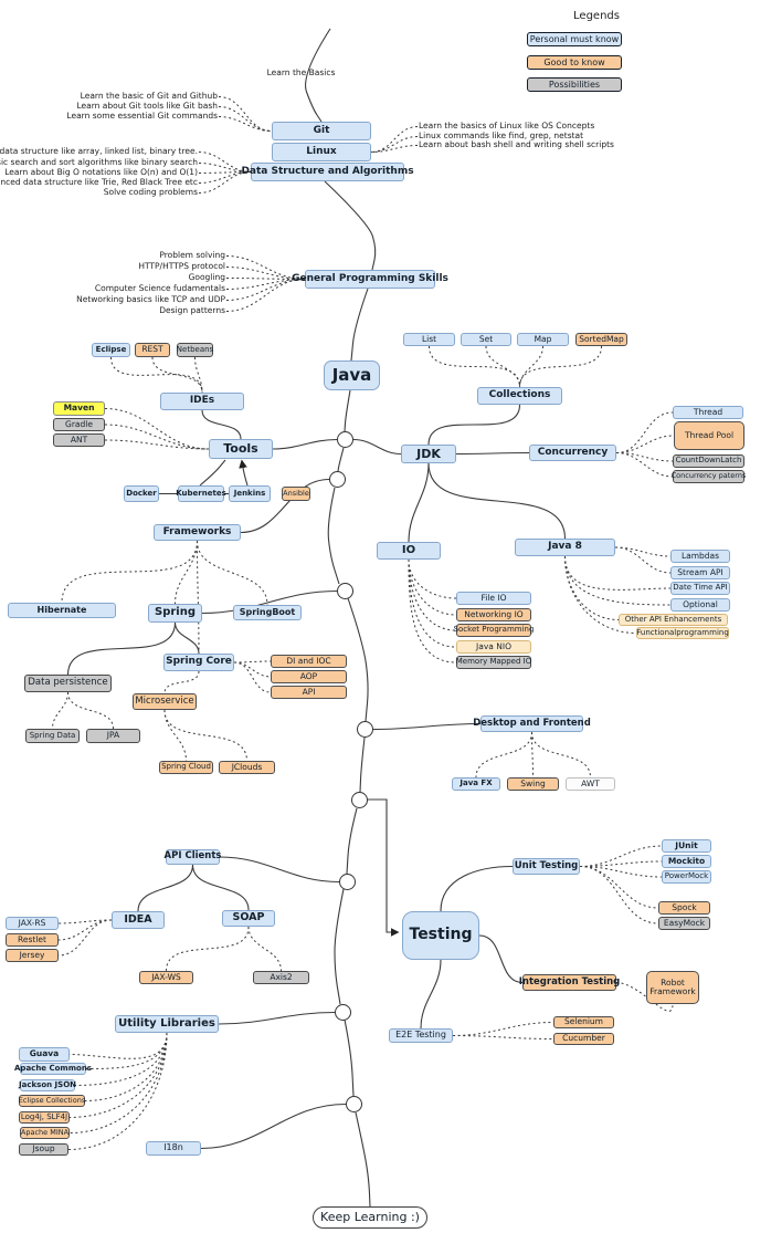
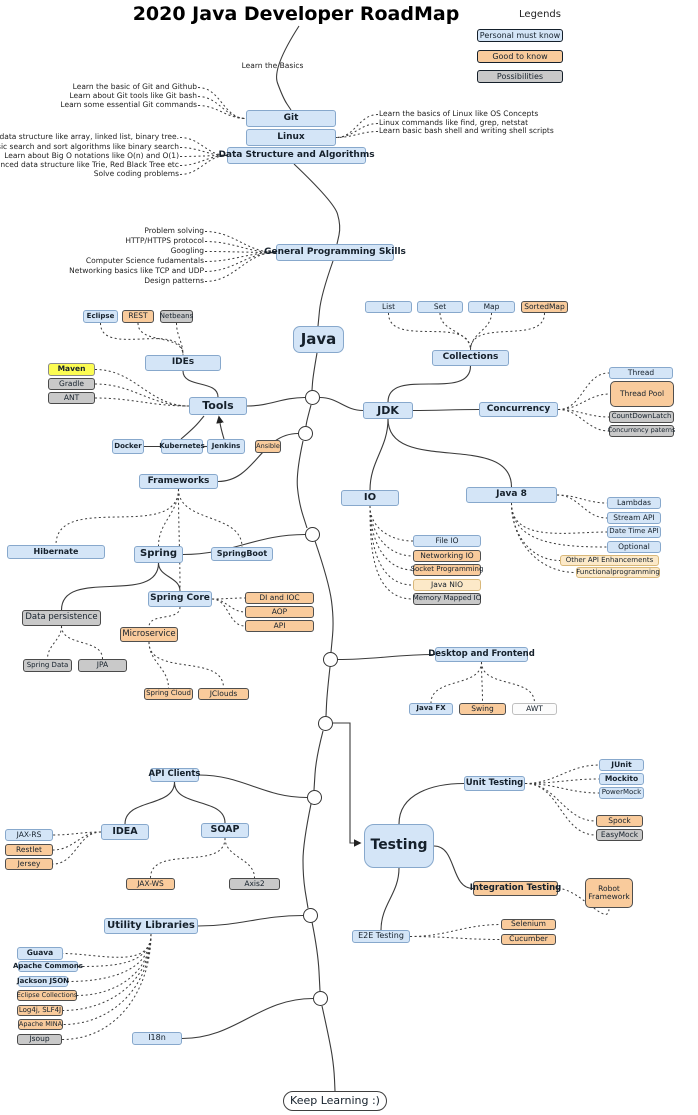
+ 2020 Java Developer RoadMap
  Legends
  Personal must know
  Good to know
  Possibilities
  Learn the Basics
  Learn the basic of Git and Github
  Learn about Git tools like Git bash
  Learn some essential Git commands
  Learn the basics of Linux like OS Concepts
  Linux commands like find, grep, netstat
- Learn about bash shell and writing shell scripts
+ Learn basic bash shell and writing shell scripts
  data structure like array, linked list, binary tree.
  ic search and sort algorithms like binary search
  Learn about Big O notations like O(n) and O(1)
  nced data structure like Trie, Red Black Tree etc
  Solve coding problems
  Problem solving
  HTTP/HTTPS protocol
  Googling
  Computer Science fudamentals
  Networking basics like TCP and UDP
  Design patterns
  Git
  Linux
  Data Structure and Algorithms
  General Programming Skills
  Java
  Eclipse
  REST
  Netbeans
  IDEs
  Maven
  Gradle
  ANT
  Tools
  Docker
  Kubernetes
  Jenkins
  Ansible
  Frameworks
  JDK
  Collections
  List
  Set
  Map
  SortedMap
  Concurrency
  Thread
  Thread Pool
  CountDownLatch
  Concurrency paterns
  IO
  File IO
  Networking IO
  Socket Programming
  Java NIO
  Memory Mapped IO
  Java 8
  Lambdas
  Stream API
  Date Time API
  Optional
  Other API Enhancements
  Functionalprogramming
  Hibernate
  Spring
  SpringBoot
  Spring Core
  DI and IOC
  AOP
  API
  Data persistence
  Microservice
  Spring Data
  JPA
  Spring Cloud
  JClouds
  Desktop and Frontend
  Java FX
  Swing
  AWT
  API Clients
  IDEA
  SOAP
  JAX-RS
  Restlet
  Jersey
  JAX-WS
  Axis2
  Testing
  Unit Testing
  JUnit
  Mockito
  PowerMock
  Spock
  EasyMock
  Integration Testing
  Robot Framework
  E2E Testing
  Selenium
  Cucumber
  Utility Libraries
  Guava
  Apache Commons
  Jackson JSON
  Eclipse Collections
  Log4j, SLF4J
  Apache MINA
  Jsoup
  I18n
  Keep Learning :)
